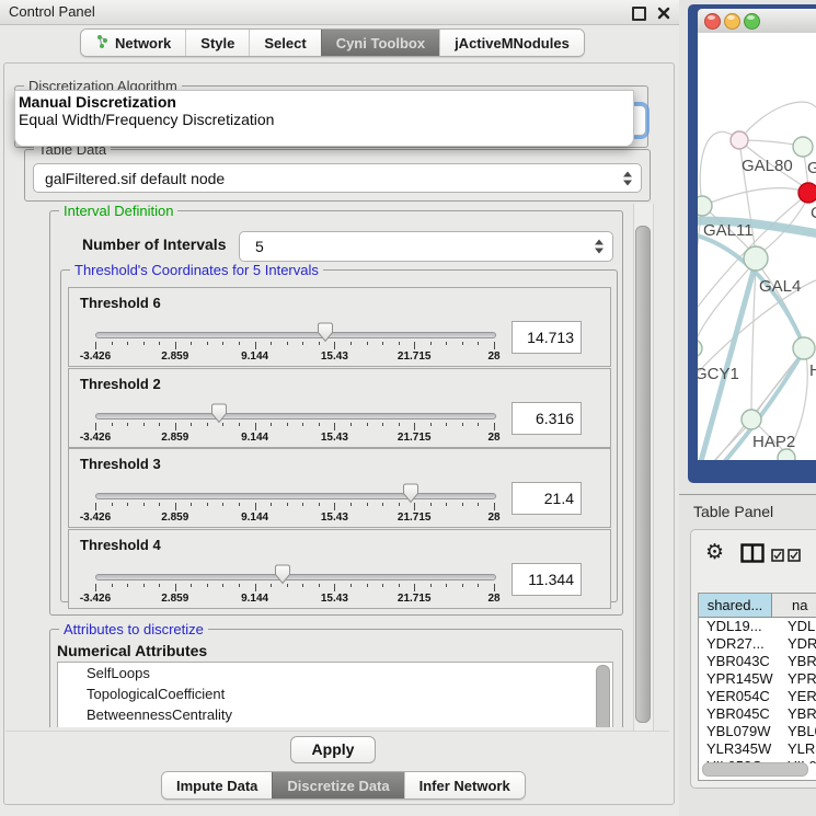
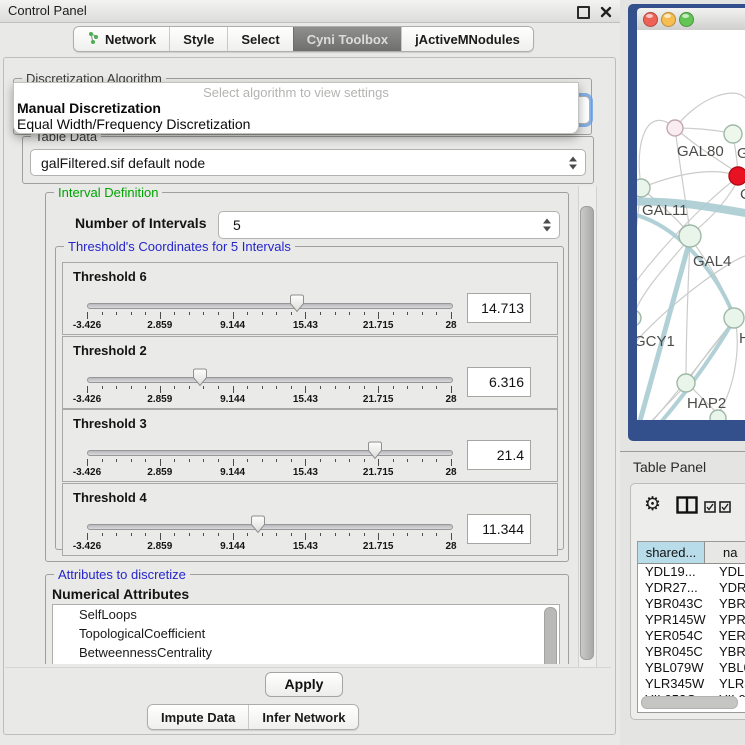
  Control Panel
  Network
  Style
  Select
  Cyni Toolbox
  jActiveMNodules
  Discretization Algorithm
  Table Data
  galFiltered.sif default node
  Interval Definition
  Number of Intervals
  5
  Threshold's Coordinates for 5 Intervals
  Threshold 6
  -3.426
  2.859
  9.144
  15.43
  21.715
  28
  14.713
  Threshold 2
  -3.426
  2.859
  9.144
  15.43
  21.715
  28
  6.316
  Threshold 3
  -3.426
  2.859
  9.144
  15.43
  21.715
  28
  21.4
  Threshold 4
  -3.426
  2.859
  9.144
  15.43
  21.715
  28
  11.344
  Attributes to discretize
  Numerical Attributes
  SelfLoops
  TopologicalCoefficient
  BetweennessCentrality
  Apply
  Impute Data
- Discretize Data
  Infer Network
+ Select algorithm to view settings
  Manual Discretization
  Equal Width/Frequency Discretization
  GAL80
  G
  GAL11
  GAL4
  GCY1
  H
  HAP2
  Table Panel
  ⚙
  shared...
  na
  YDL19...
  YDL
  YDR27...
  YDR
  YBR043C
  YBR
  YPR145W
  YPR
  YER054C
  YER
  YBR045C
  YBR
  YBL079W
  YBL
  YLR345W
  YLR
